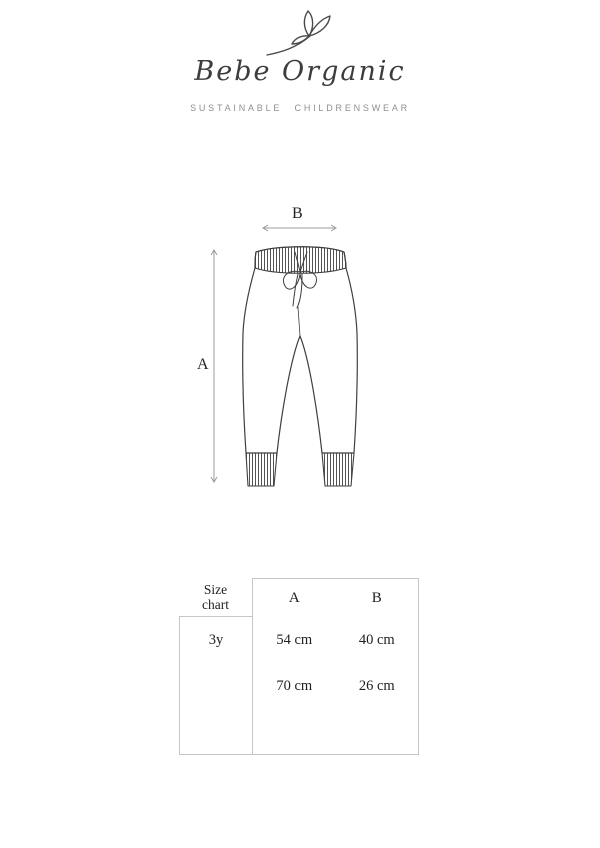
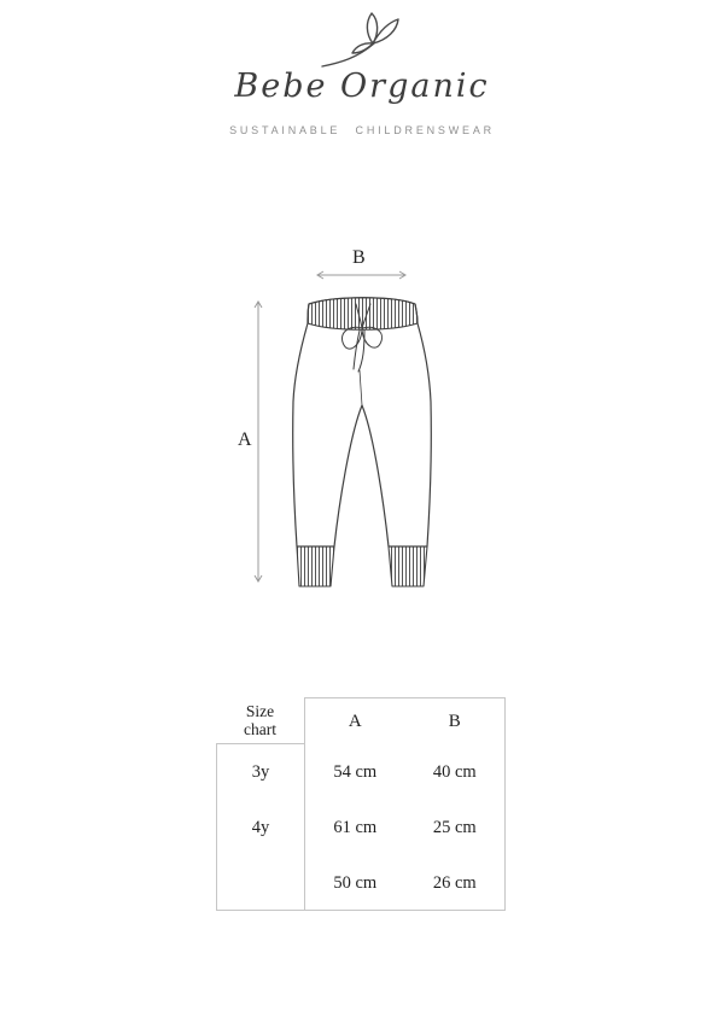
  Bebe Organic
  SUSTAINABLE CHILDRENSWEAR
  B
  A
  Size
  chart
  A
  B
  3y
+ 4y
  54 cm
  40 cm
+ 61 cm
+ 25 cm
- 70 cm
+ 50 cm
  26 cm
